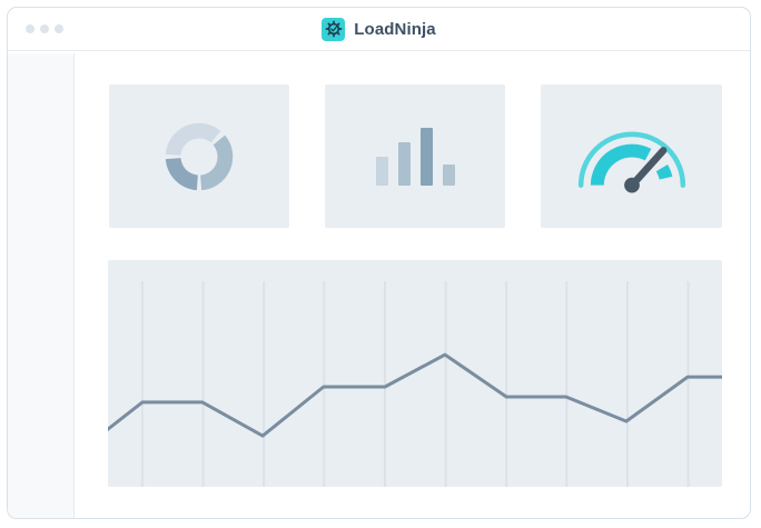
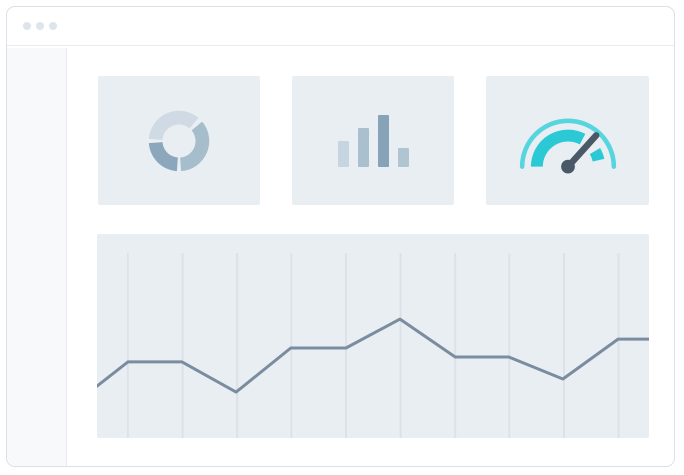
- LoadNinja
